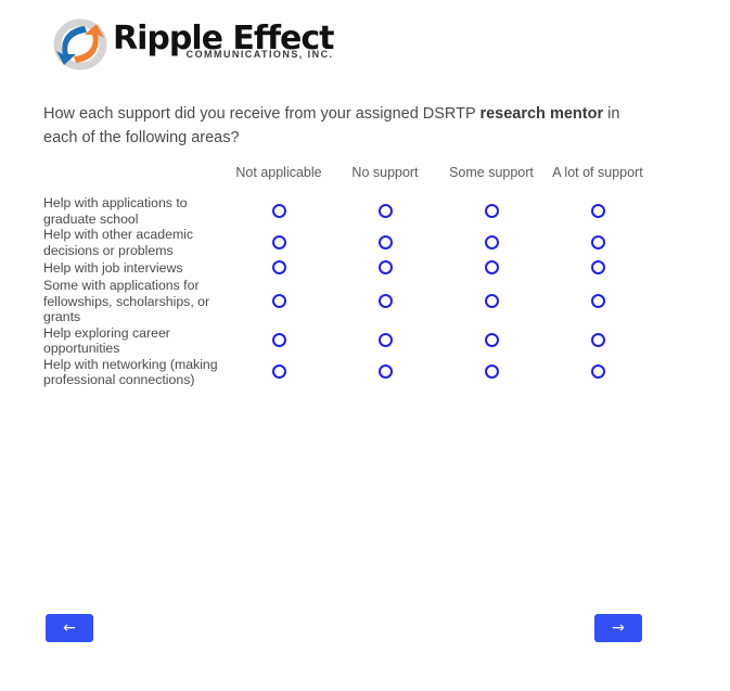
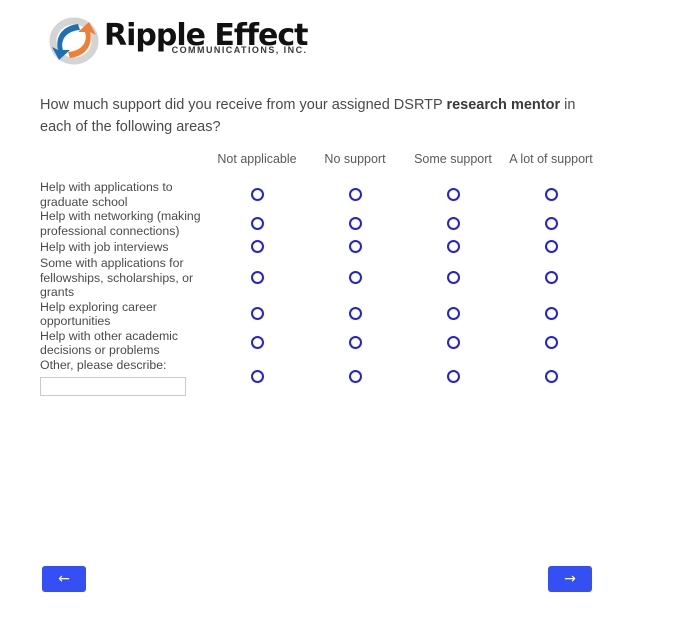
  Ripple Effect
  COMMUNICATIONS, INC.
- How each support did you receive from your assigned DSRTP research mentor in each of the following areas?
+ How much support did you receive from your assigned DSRTP research mentor in each of the following areas?
  	Not applicable	No support	Some support	A lot of support
  Help with applications to graduate school
- Help with other academic decisions or problems
+ Help with networking (making professional connections)
  Help with job interviews
  Some with applications for fellowships, scholarships, or grants
  Help exploring career opportunities
- Help with networking (making professional connections)
+ Help with other academic decisions or problems
+ Other, please describe:
  ←
  →
